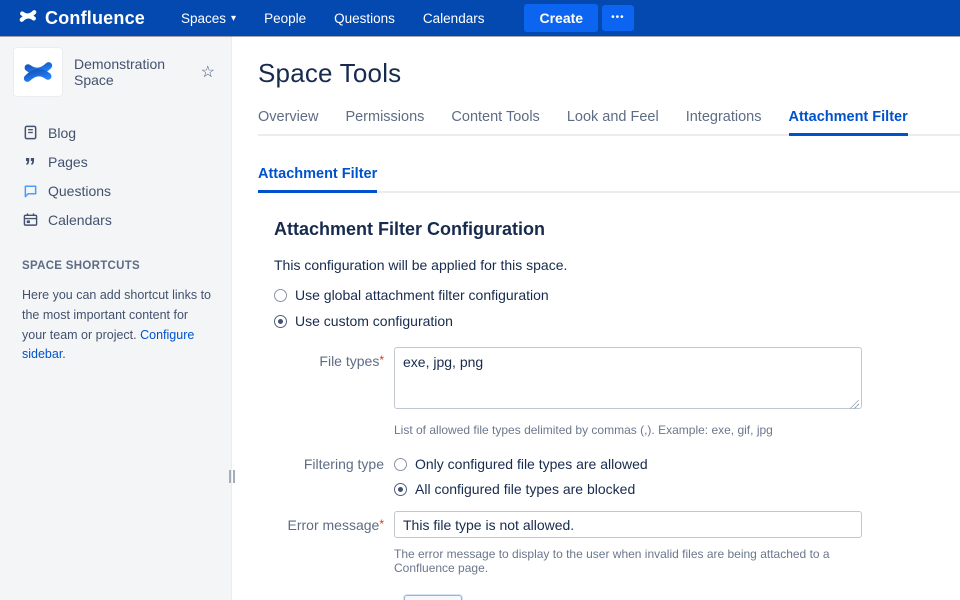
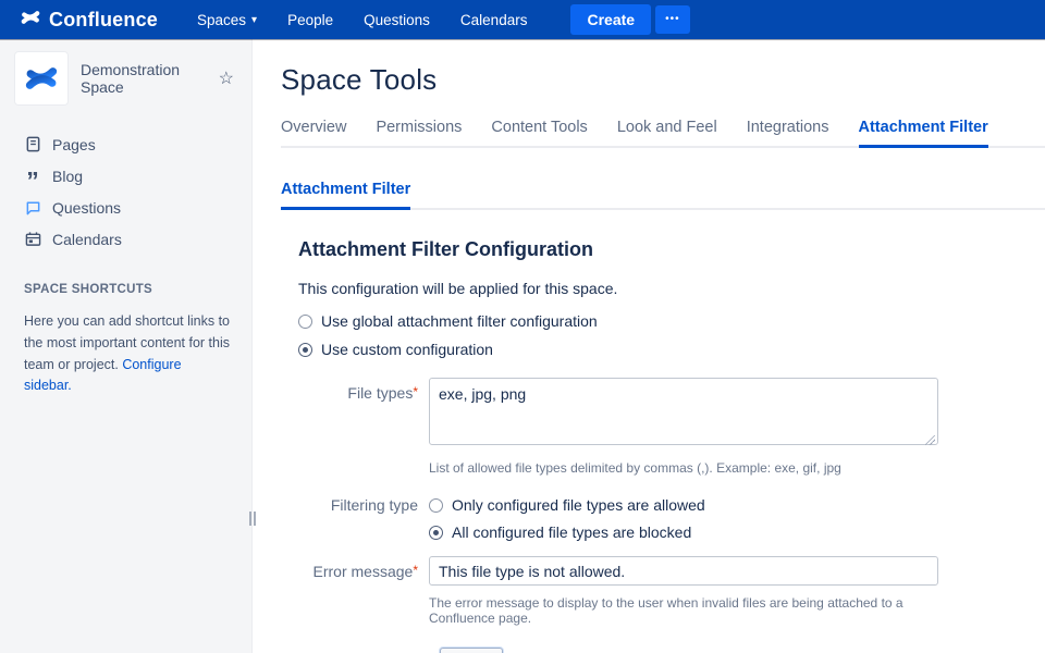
  Confluence
  Spaces
  ▾
  People
  Questions
  Calendars
  Create
  •••
  Demonstration Space
  ☆
- Blog
+ Pages
  ”
- Pages
+ Blog
  Questions
  Calendars
  SPACE SHORTCUTS
- Here you can add shortcut links to the most important content for your team or project. Configure sidebar.
+ Here you can add shortcut links to the most important content for this team or project. Configure sidebar.
  Space Tools
  Overview
  Permissions
  Content Tools
  Look and Feel
  Integrations
  Attachment Filter
  Attachment Filter
  Attachment Filter Configuration
  This configuration will be applied for this space.
  Use global attachment filter configuration
  Use custom configuration
  File types*
  exe, jpg, png
  List of allowed file types delimited by commas (,). Example: exe, gif, jpg
  Filtering type
  Only configured file types are allowed
  All configured file types are blocked
  Error message*
  This file type is not allowed.
  The error message to display to the user when invalid files are being attached to a Confluence page.
